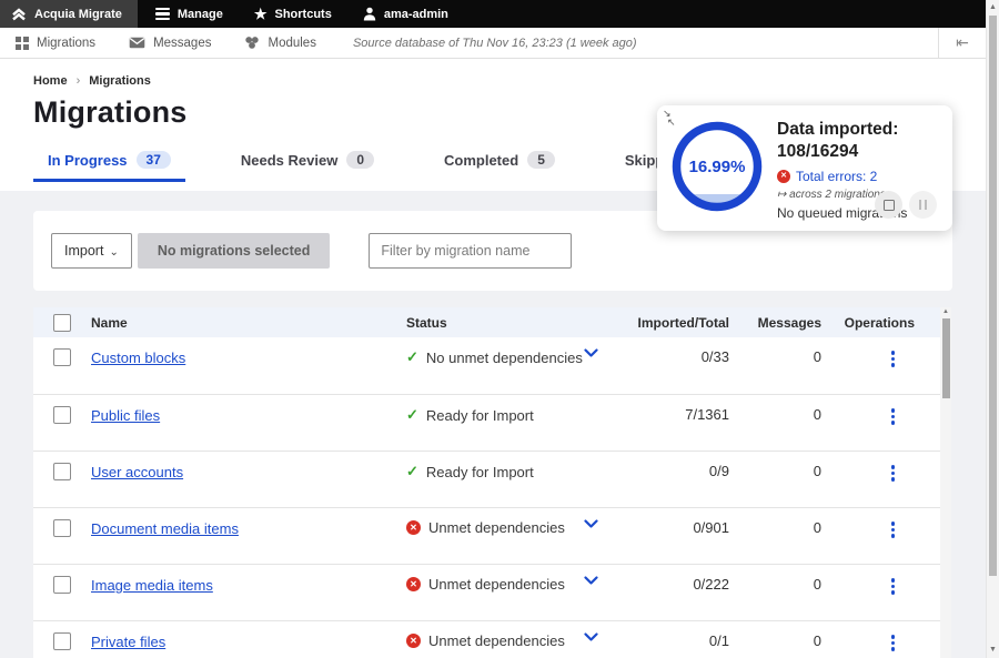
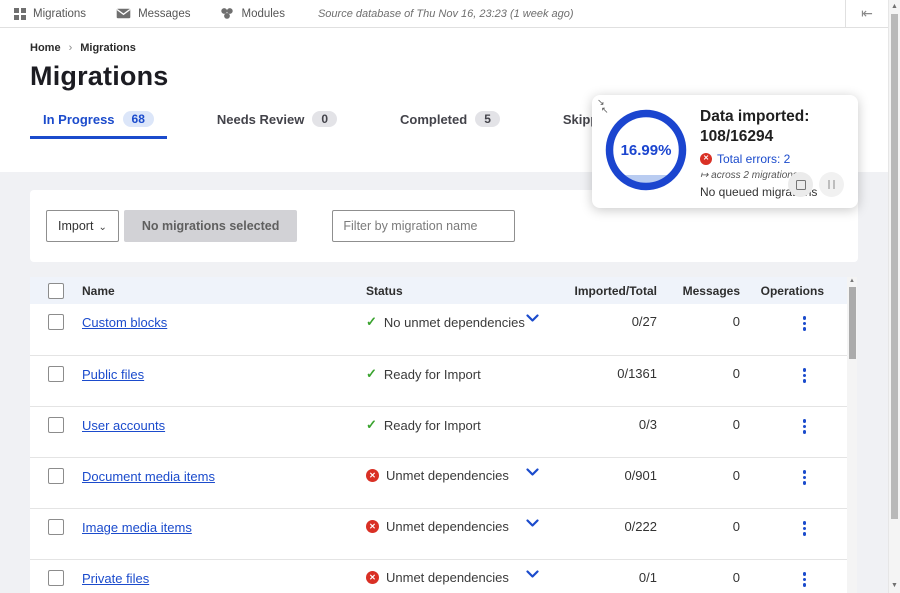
- Acquia Migrate
- Manage
- ★
- Shortcuts
- ama-admin
  Migrations
  Messages
  Modules
  Source database of Thu Nov 16, 23:23 (1 week ago)
  ⇤
  Home
  ›
  Migrations
  Migrations
  In Progress
- 37
+ 68
  Needs Review
  0
  Completed
  5
  Import
  ⌄
  No migrations selected
  Filter by migration name
  Name
  Status
  Imported/Total
  Messages
  Operations
  Custom blocks
  ✓
  No unmet dependencies
- 0/33
+ 0/27
  0
  Public files
  ✓
  Ready for Import
- 7/1361
+ 0/1361
  0
  User accounts
  ✓
  Ready for Import
- 0/9
+ 0/3
  0
  Document media items
  ✕
  Unmet dependencies
  0/901
  0
  Image media items
  ✕
  Unmet dependencies
  0/222
  0
  Private files
  ✕
  Unmet dependencies
  0/1
  0
  ↘
  ↖
  16.99%
  Data imported:
  108/16294
  Total errors: 2
  ↦ across 2 migratio
  No queued migras
